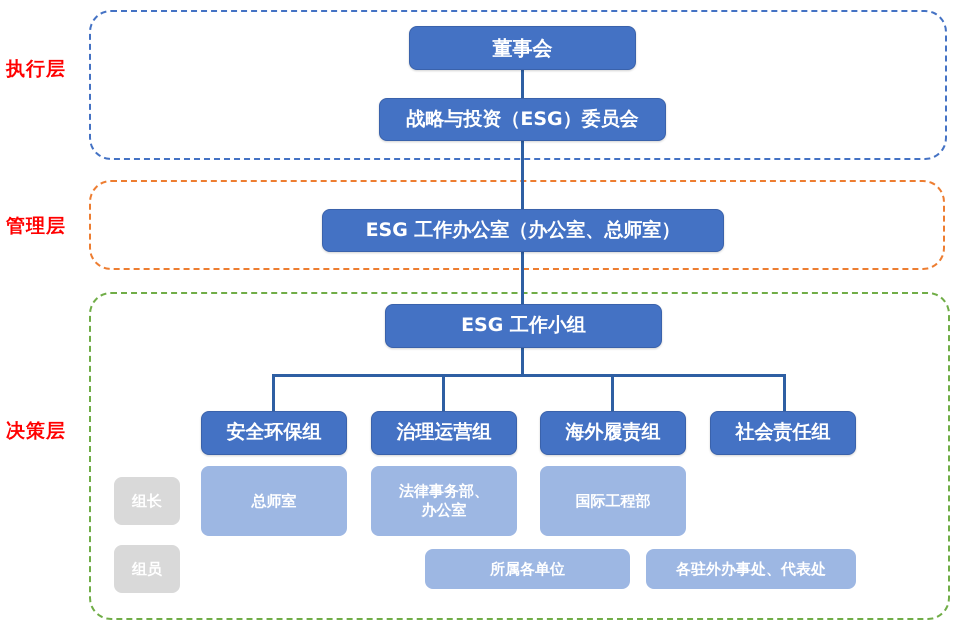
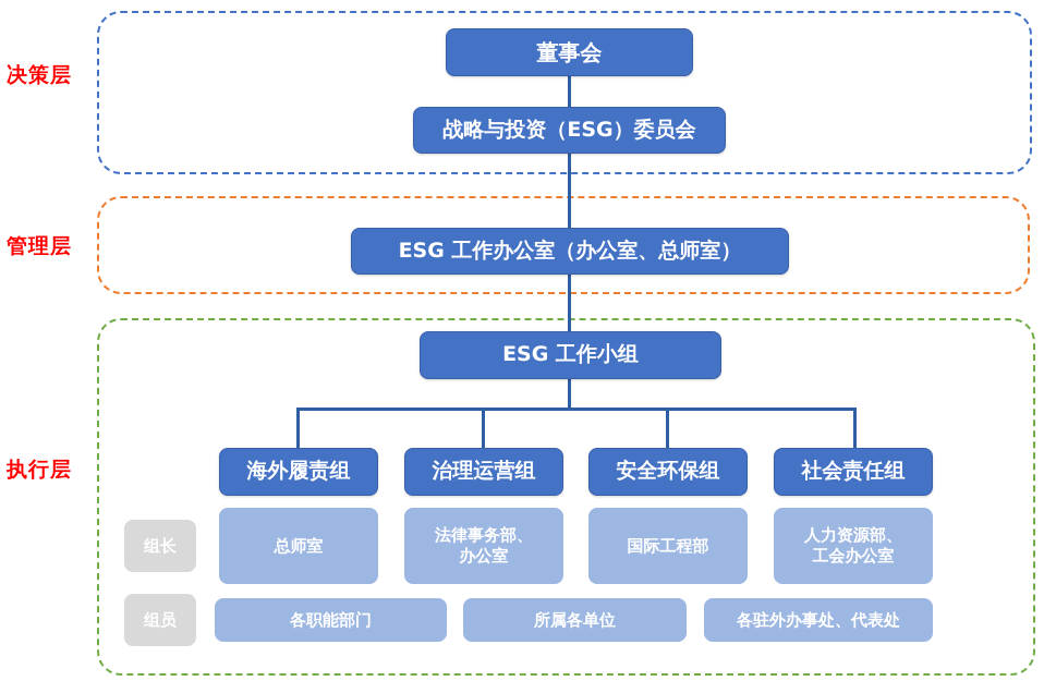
- 执行层
+ 决策层
  管理层
- 决策层
+ 执行层
  董事会
  战略与投资（ESG）委员会
  ESG 工作办公室（办公室、总师室）
  ESG 工作小组
- 安全环保组
+ 海外履责组
  治理运营组
- 海外履责组
+ 安全环保组
  社会责任组
  组长
  组员
  总师室
  法律事务部、
  办公室
  国际工程部
+ 人力资源部、
+ 工会办公室
+ 各职能部门
  所属各单位
  各驻外办事处、代表处
